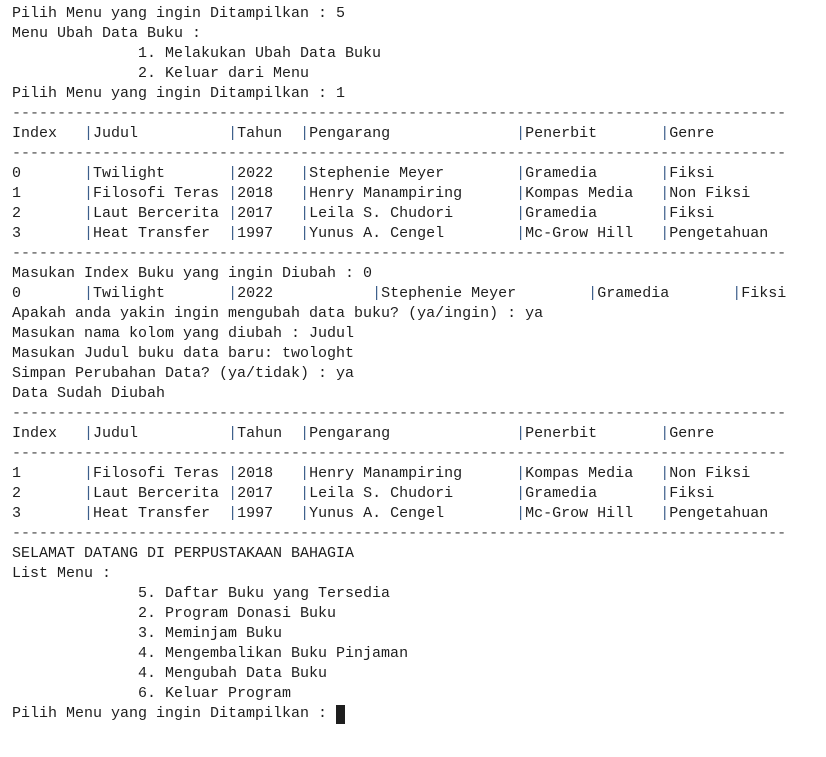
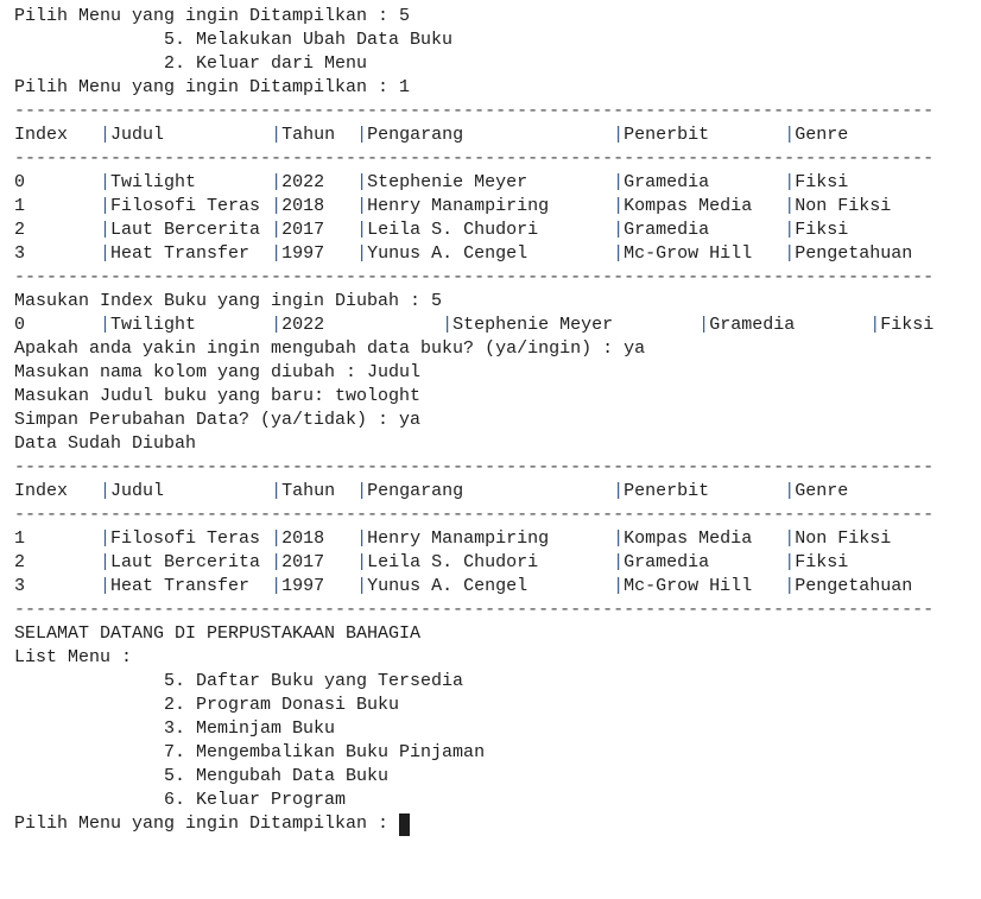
  Pilih Menu yang ingin Ditampilkan : 5
- Menu Ubah Data Buku :
- 1. Melakukan Ubah Data Buku
+ 5. Melakukan Ubah Data Buku
  2. Keluar dari Menu
  Pilih Menu yang ingin Ditampilkan : 1
  --------------------------------------------------------------------------------------
  Index |Judul |Tahun |Pengarang |Penerbit |Genre
  --------------------------------------------------------------------------------------
  0 |Twilight |2022 |Stephenie Meyer |Gramedia |Fiksi
  1 |Filosofi Teras |2018 |Henry Manampiring |Kompas Media |Non Fiksi
  2 |Laut Bercerita |2017 |Leila S. Chudori |Gramedia |Fiksi
  3 |Heat Transfer |1997 |Yunus A. Cengel |Mc-Grow Hill |Pengetahuan
  --------------------------------------------------------------------------------------
- Masukan Index Buku yang ingin Diubah : 0
+ Masukan Index Buku yang ingin Diubah : 5
  0 |Twilight |2022 |Stephenie Meyer |Gramedia |Fiksi
  Apakah anda yakin ingin mengubah data buku? (ya/ingin) : ya
  Masukan nama kolom yang diubah : Judul
- Masukan Judul buku data baru: twologht
+ Masukan Judul buku yang baru: twologht
  Simpan Perubahan Data? (ya/tidak) : ya
  Data Sudah Diubah
  --------------------------------------------------------------------------------------
  Index |Judul |Tahun |Pengarang |Penerbit |Genre
  --------------------------------------------------------------------------------------
  1 |Filosofi Teras |2018 |Henry Manampiring |Kompas Media |Non Fiksi
  2 |Laut Bercerita |2017 |Leila S. Chudori |Gramedia |Fiksi
  3 |Heat Transfer |1997 |Yunus A. Cengel |Mc-Grow Hill |Pengetahuan
  --------------------------------------------------------------------------------------
  SELAMAT DATANG DI PERPUSTAKAAN BAHAGIA
  List Menu :
  5. Daftar Buku yang Tersedia
  2. Program Donasi Buku
  3. Meminjam Buku
- 4. Mengembalikan Buku Pinjaman
+ 7. Mengembalikan Buku Pinjaman
- 4. Mengubah Data Buku
+ 5. Mengubah Data Buku
  6. Keluar Program
  Pilih Menu yang ingin Ditampilkan :
